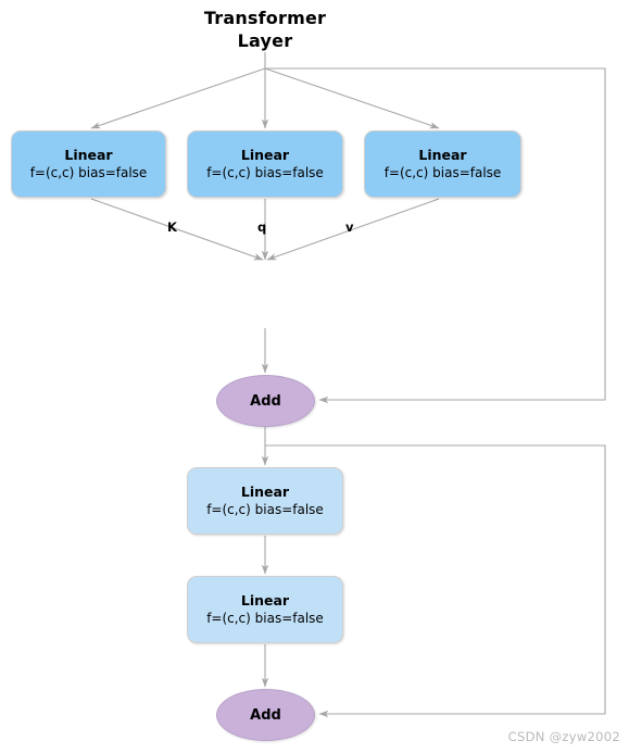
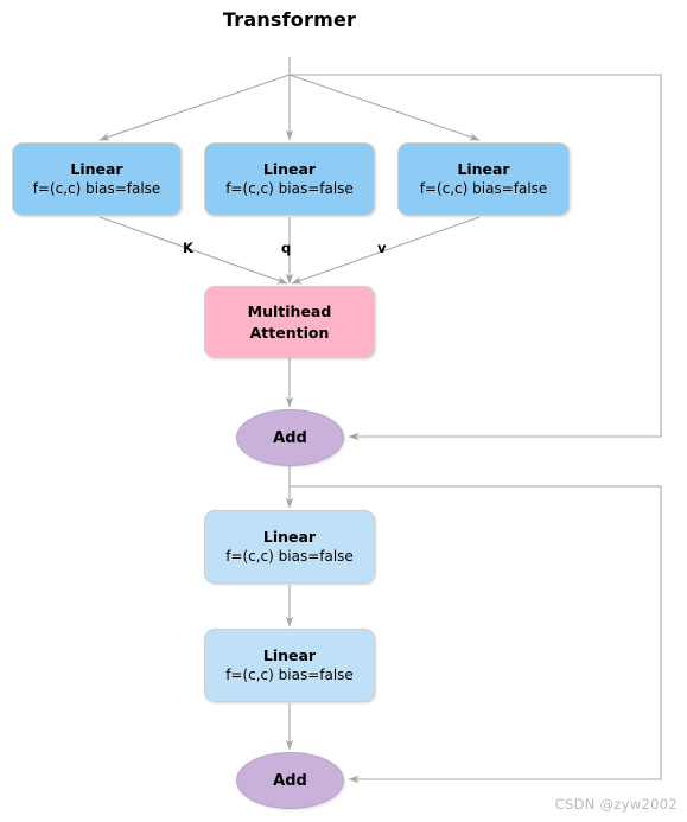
  Transformer
- Layer
  Linear
  f=(c,c) bias=false
  Linear
  f=(c,c) bias=false
  Linear
  f=(c,c) bias=false
  K
  q
  v
+ Multihead
+ Attention
  Add
  Linear
  f=(c,c) bias=false
  Linear
  f=(c,c) bias=false
  Add
  CSDN @zyw2002
